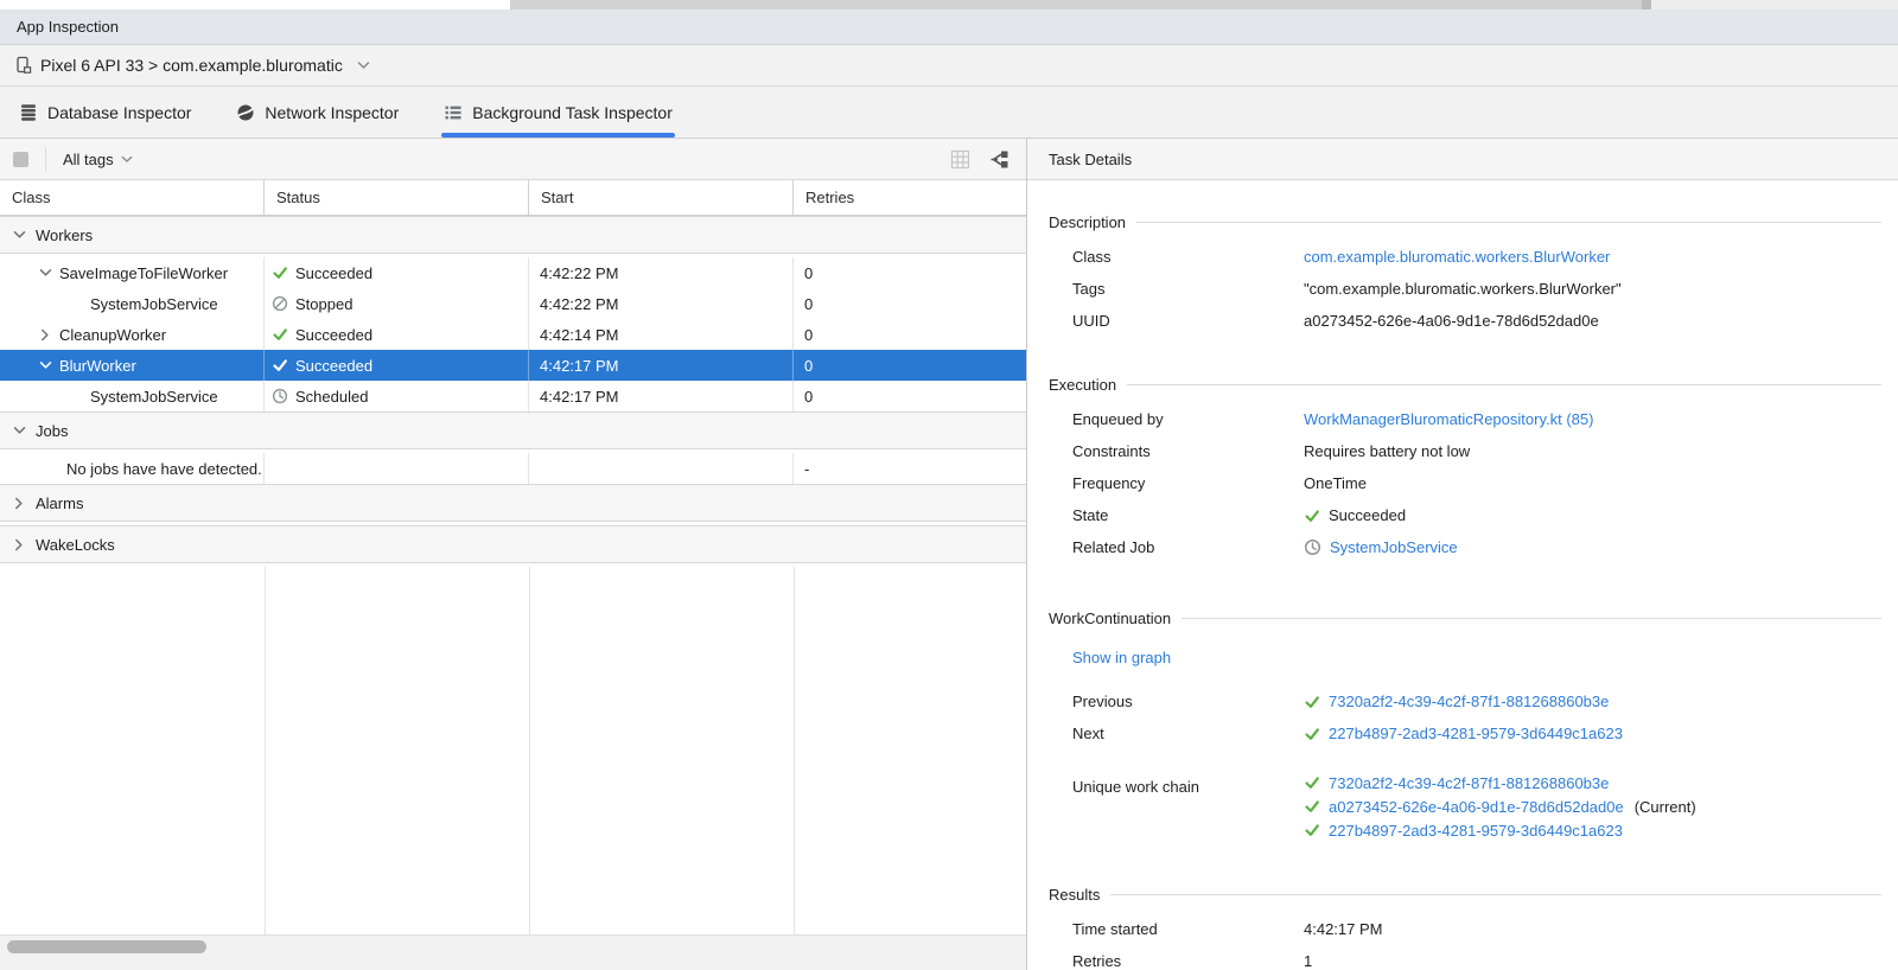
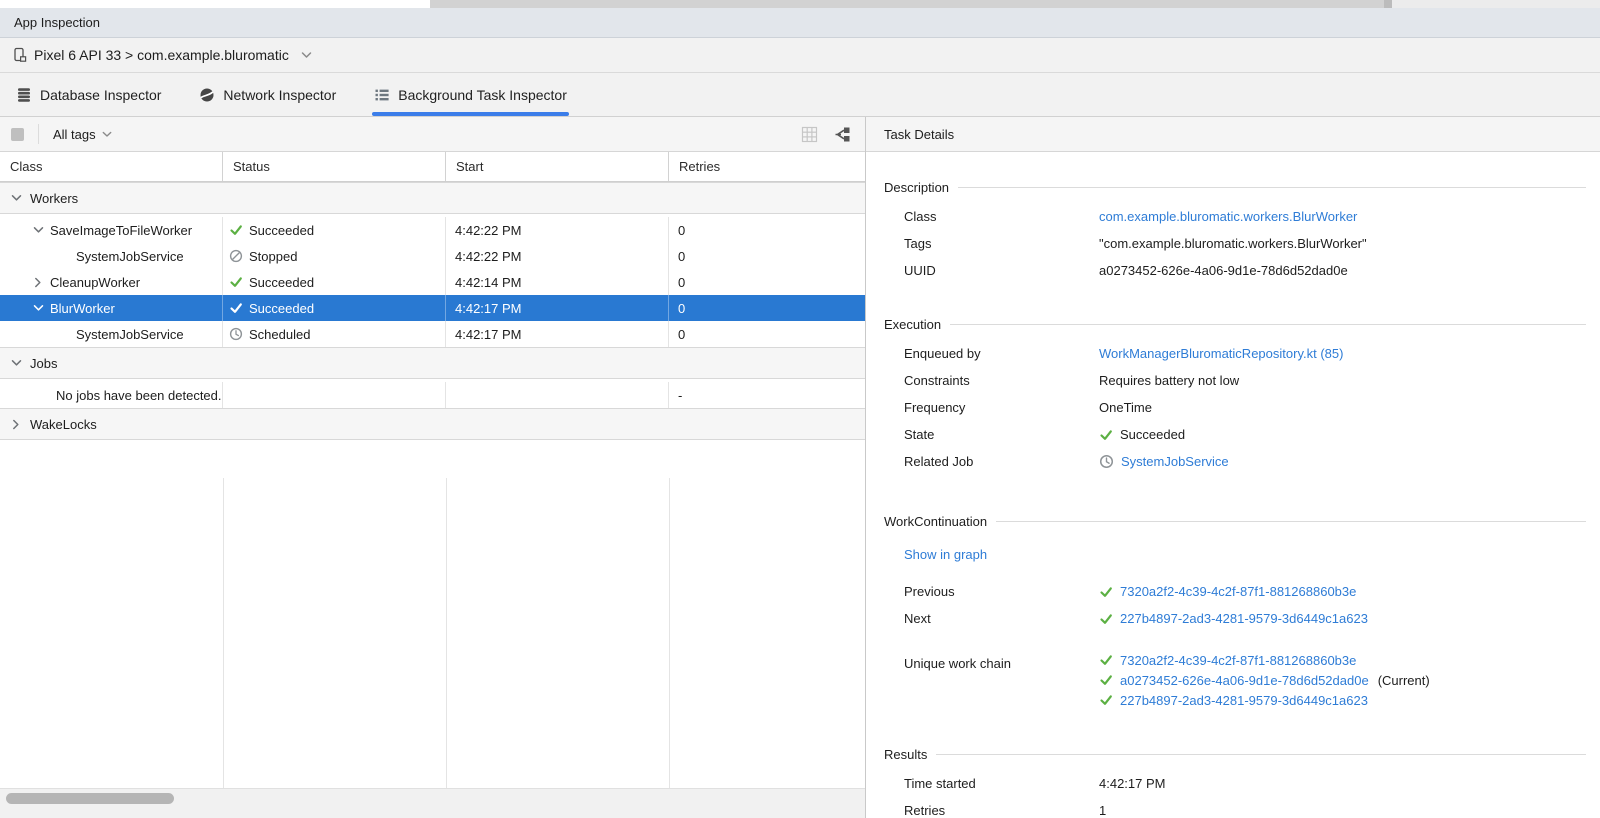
  App Inspection
  Pixel 6 API 33 > com.example.bluromatic
  Database Inspector
  Network Inspector
  Background Task Inspector
  All tags
  Class
  Status
  Start
  Retries
  Workers
  SaveImageToFileWorker
  Succeeded
  4:42:22 PM
  0
  SystemJobService
  Stopped
  4:42:22 PM
  0
  CleanupWorker
  Succeeded
  4:42:14 PM
  0
  BlurWorker
  Succeeded
  4:42:17 PM
  0
  SystemJobService
  Scheduled
  4:42:17 PM
  0
  Jobs
- No jobs have have detected.
+ No jobs have been detected.
  -
- Alarms
  WakeLocks
  Task Details
  Description
  Class
  com.example.bluromatic.workers.BlurWorker
  Tags
  "com.example.bluromatic.workers.BlurWorker"
  UUID
  a0273452-626e-4a06-9d1e-78d6d52dad0e
  Execution
  Enqueued by
  WorkManagerBluromaticRepository.kt (85)
  Constraints
  Requires battery not low
  Frequency
  OneTime
  State
  Succeeded
  Related Job
  SystemJobService
  WorkContinuation
  Show in graph
  Previous
  7320a2f2-4c39-4c2f-87f1-881268860b3e
  Next
  227b4897-2ad3-4281-9579-3d6449c1a623
  Unique work chain
  7320a2f2-4c39-4c2f-87f1-881268860b3e
  a0273452-626e-4a06-9d1e-78d6d52dad0e
  (Current)
  227b4897-2ad3-4281-9579-3d6449c1a623
  Results
  Time started
  4:42:17 PM
  Retries
  1
